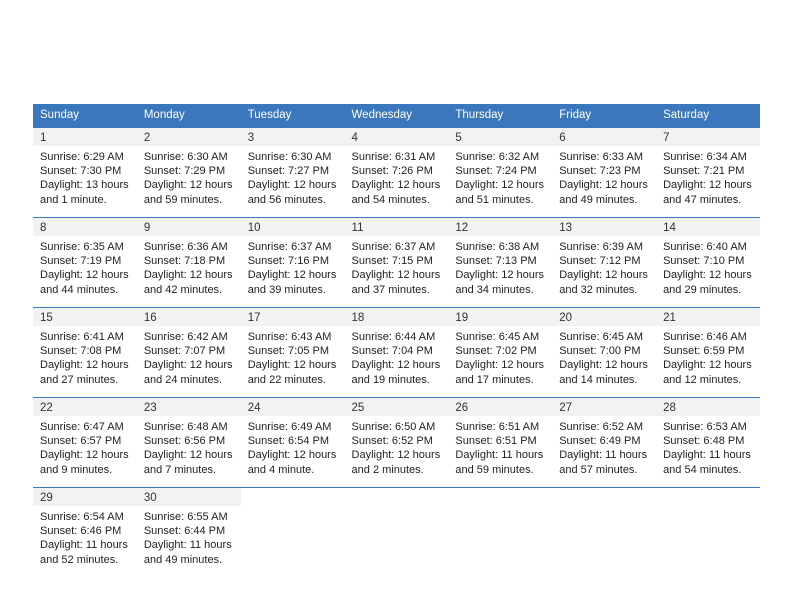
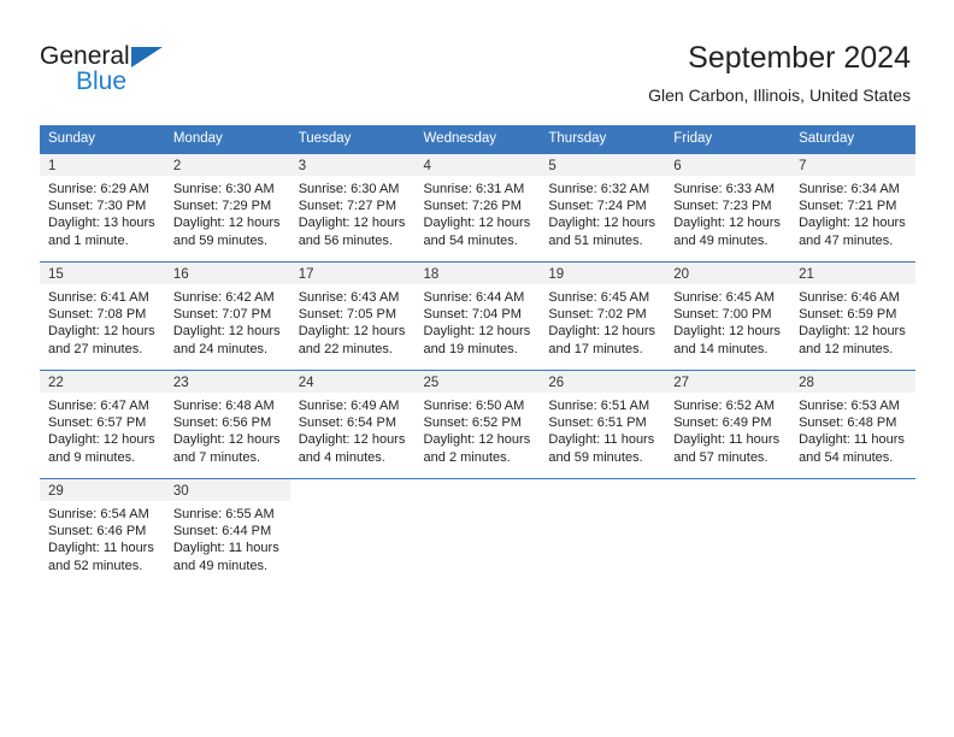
+ General
+ Blue
+ September 2024
+ Glen Carbon, Illinois, United States
  Sunday	Monday	Tuesday	Wednesday	Thursday	Friday	Saturday
  1 Sunrise: 6:29 AM Sunset: 7:30 PM Daylight: 13 hours and 1 minute.	2 Sunrise: 6:30 AM Sunset: 7:29 PM Daylight: 12 hours and 59 minutes.	3 Sunrise: 6:30 AM Sunset: 7:27 PM Daylight: 12 hours and 56 minutes.	4 Sunrise: 6:31 AM Sunset: 7:26 PM Daylight: 12 hours and 54 minutes.	5 Sunrise: 6:32 AM Sunset: 7:24 PM Daylight: 12 hours and 51 minutes.	6 Sunrise: 6:33 AM Sunset: 7:23 PM Daylight: 12 hours and 49 minutes.	7 Sunrise: 6:34 AM Sunset: 7:21 PM Daylight: 12 hours and 47 minutes.
- 8 Sunrise: 6:35 AM Sunset: 7:19 PM Daylight: 12 hours and 44 minutes.	9 Sunrise: 6:36 AM Sunset: 7:18 PM Daylight: 12 hours and 42 minutes.	10 Sunrise: 6:37 AM Sunset: 7:16 PM Daylight: 12 hours and 39 minutes.	11 Sunrise: 6:37 AM Sunset: 7:15 PM Daylight: 12 hours and 37 minutes.	12 Sunrise: 6:38 AM Sunset: 7:13 PM Daylight: 12 hours and 34 minutes.	13 Sunrise: 6:39 AM Sunset: 7:12 PM Daylight: 12 hours and 32 minutes.	14 Sunrise: 6:40 AM Sunset: 7:10 PM Daylight: 12 hours and 29 minutes.
  15 Sunrise: 6:41 AM Sunset: 7:08 PM Daylight: 12 hours and 27 minutes.	16 Sunrise: 6:42 AM Sunset: 7:07 PM Daylight: 12 hours and 24 minutes.	17 Sunrise: 6:43 AM Sunset: 7:05 PM Daylight: 12 hours and 22 minutes.	18 Sunrise: 6:44 AM Sunset: 7:04 PM Daylight: 12 hours and 19 minutes.	19 Sunrise: 6:45 AM Sunset: 7:02 PM Daylight: 12 hours and 17 minutes.	20 Sunrise: 6:45 AM Sunset: 7:00 PM Daylight: 12 hours and 14 minutes.	21 Sunrise: 6:46 AM Sunset: 6:59 PM Daylight: 12 hours and 12 minutes.
- 22 Sunrise: 6:47 AM Sunset: 6:57 PM Daylight: 12 hours and 9 minutes.	23 Sunrise: 6:48 AM Sunset: 6:56 PM Daylight: 12 hours and 7 minutes.	24 Sunrise: 6:49 AM Sunset: 6:54 PM Daylight: 12 hours and 4 minute.	25 Sunrise: 6:50 AM Sunset: 6:52 PM Daylight: 12 hours and 2 minutes.	26 Sunrise: 6:51 AM Sunset: 6:51 PM Daylight: 11 hours and 59 minutes.	27 Sunrise: 6:52 AM Sunset: 6:49 PM Daylight: 11 hours and 57 minutes.	28 Sunrise: 6:53 AM Sunset: 6:48 PM Daylight: 11 hours and 54 minutes.
+ 22 Sunrise: 6:47 AM Sunset: 6:57 PM Daylight: 12 hours and 9 minutes.	23 Sunrise: 6:48 AM Sunset: 6:56 PM Daylight: 12 hours and 7 minutes.	24 Sunrise: 6:49 AM Sunset: 6:54 PM Daylight: 12 hours and 4 minutes.	25 Sunrise: 6:50 AM Sunset: 6:52 PM Daylight: 12 hours and 2 minutes.	26 Sunrise: 6:51 AM Sunset: 6:51 PM Daylight: 11 hours and 59 minutes.	27 Sunrise: 6:52 AM Sunset: 6:49 PM Daylight: 11 hours and 57 minutes.	28 Sunrise: 6:53 AM Sunset: 6:48 PM Daylight: 11 hours and 54 minutes.
  29 Sunrise: 6:54 AM Sunset: 6:46 PM Daylight: 11 hours and 52 minutes.	30 Sunrise: 6:55 AM Sunset: 6:44 PM Daylight: 11 hours and 49 minutes.
